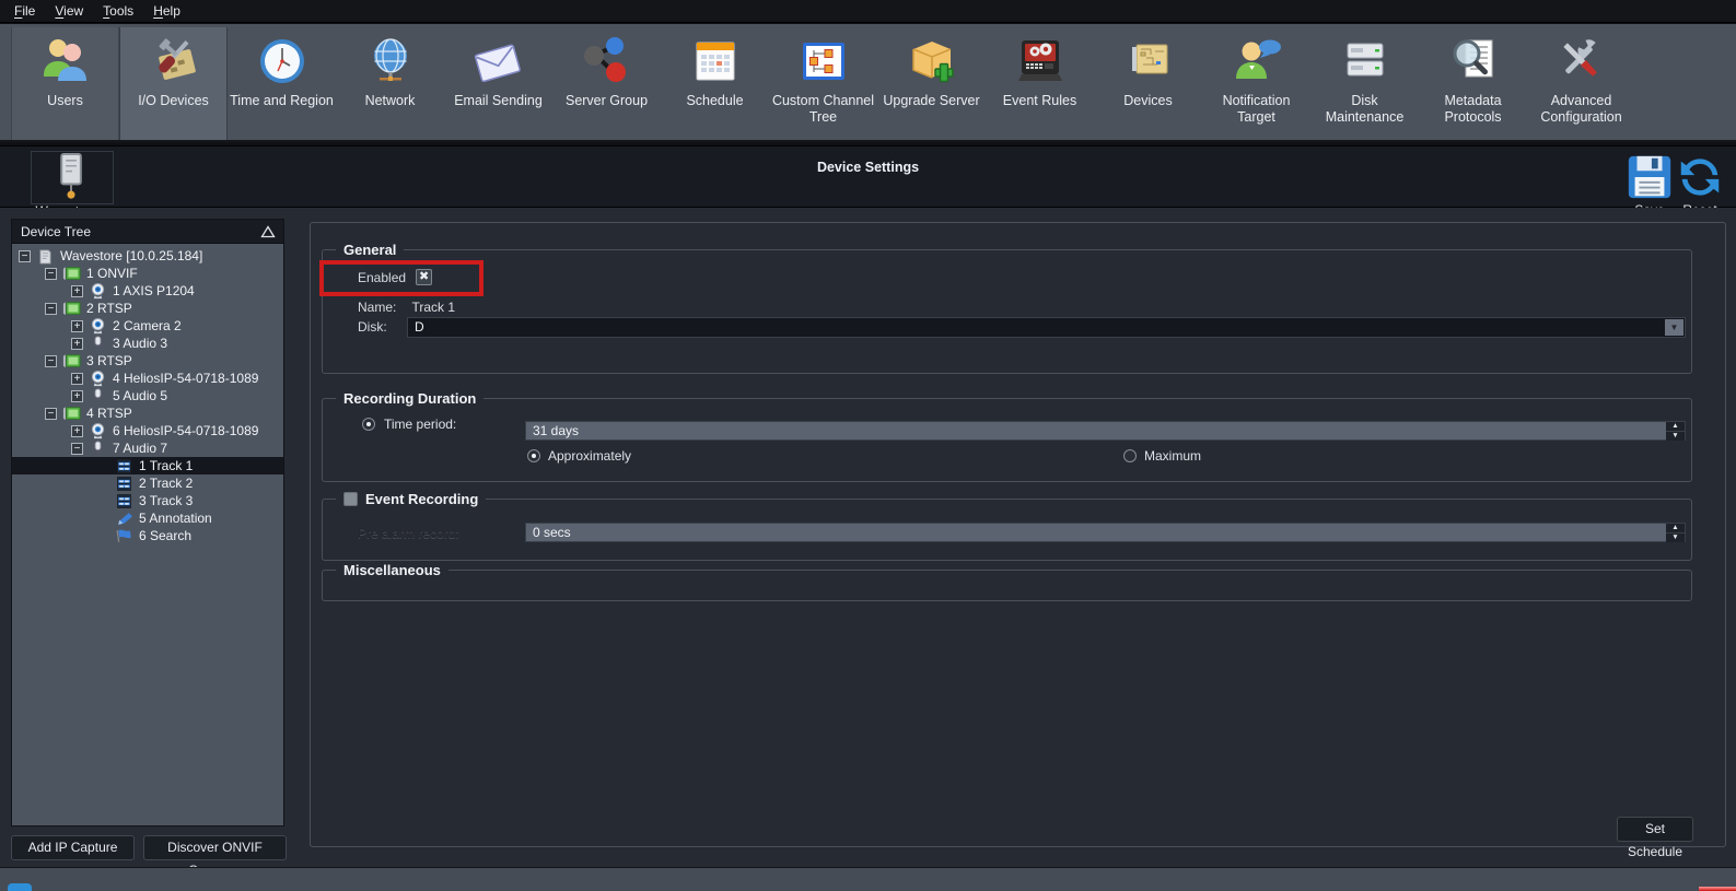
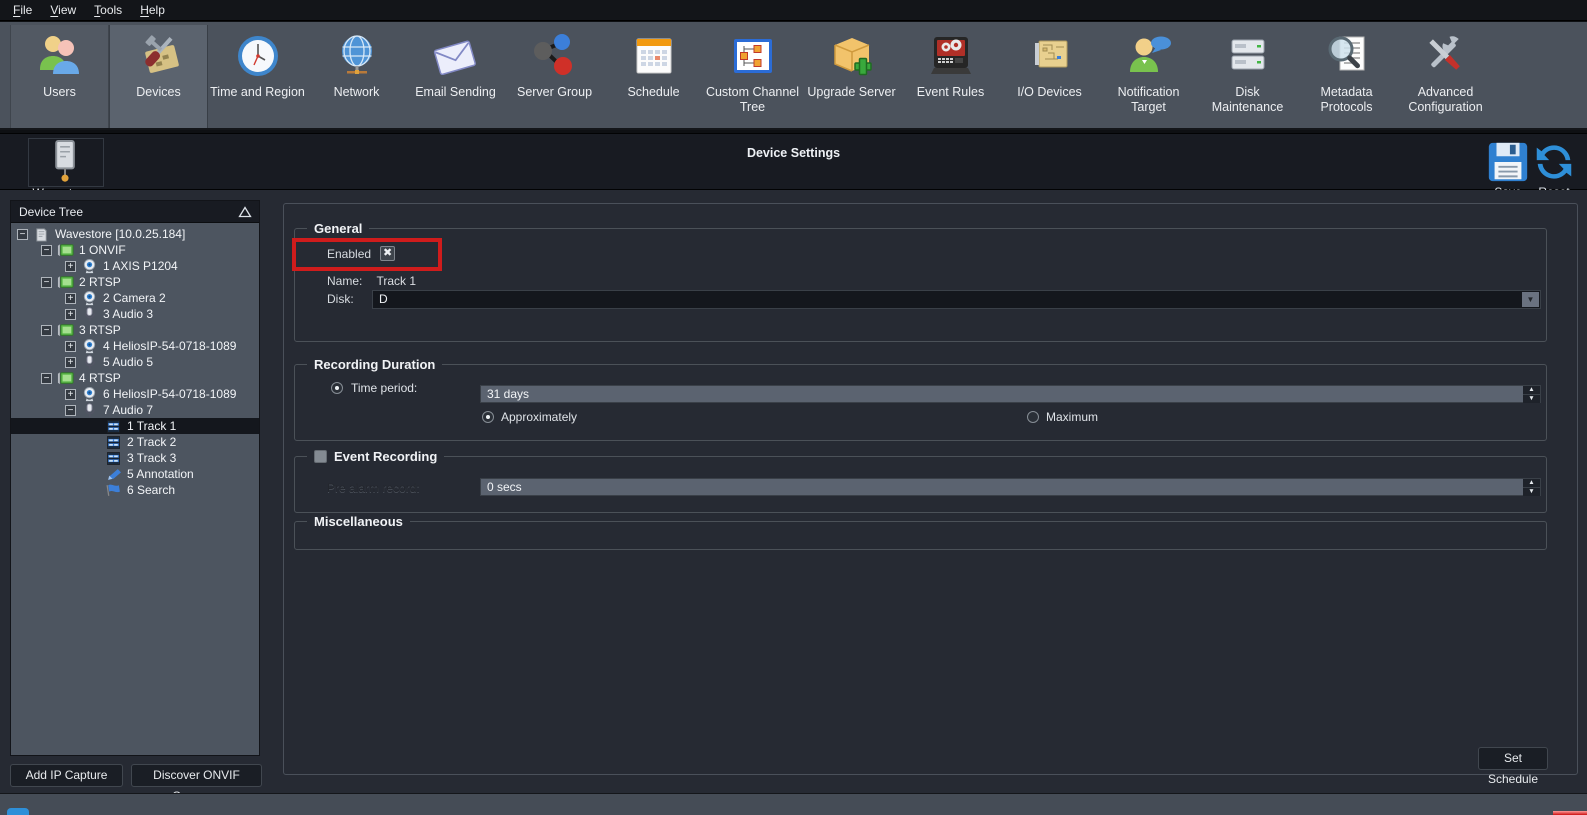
  File
  View
  Tools
  Help
  Users
- I/O Devices
+ Devices
  Time and Region
  Network
  Email Sending
  Server Group
  Schedule
  Custom Channel Tree
  Upgrade Server
  Event Rules
- Devices
+ I/O Devices
  Notification Target
  Disk Maintenance
  Metadata Protocols
  Advanced Configuration
  Device Settings
  Device Tree
  Wavestore [10.0.25.184]
  1 ONVIF
  1 AXIS P1204
  2 RTSP
  2 Camera 2
  3 Audio 3
  3 RTSP
  4 HeliosIP-54-0718-1089
  5 Audio 5
  4 RTSP
  6 HeliosIP-54-0718-1089
  7 Audio 7
  1 Track 1
  2 Track 2
  3 Track 3
  5 Annotation
  6 Search
  Add IP Capture
  General
  Enabled
  Name: Track 1
  Disk:
  D
  ▼
  Recording Duration
  Time period:
  31 days
  Approximately
  Maximum
  Event Recording
  Pre alarm record:
  0 secs
  Miscellaneous
  Set Schedule
